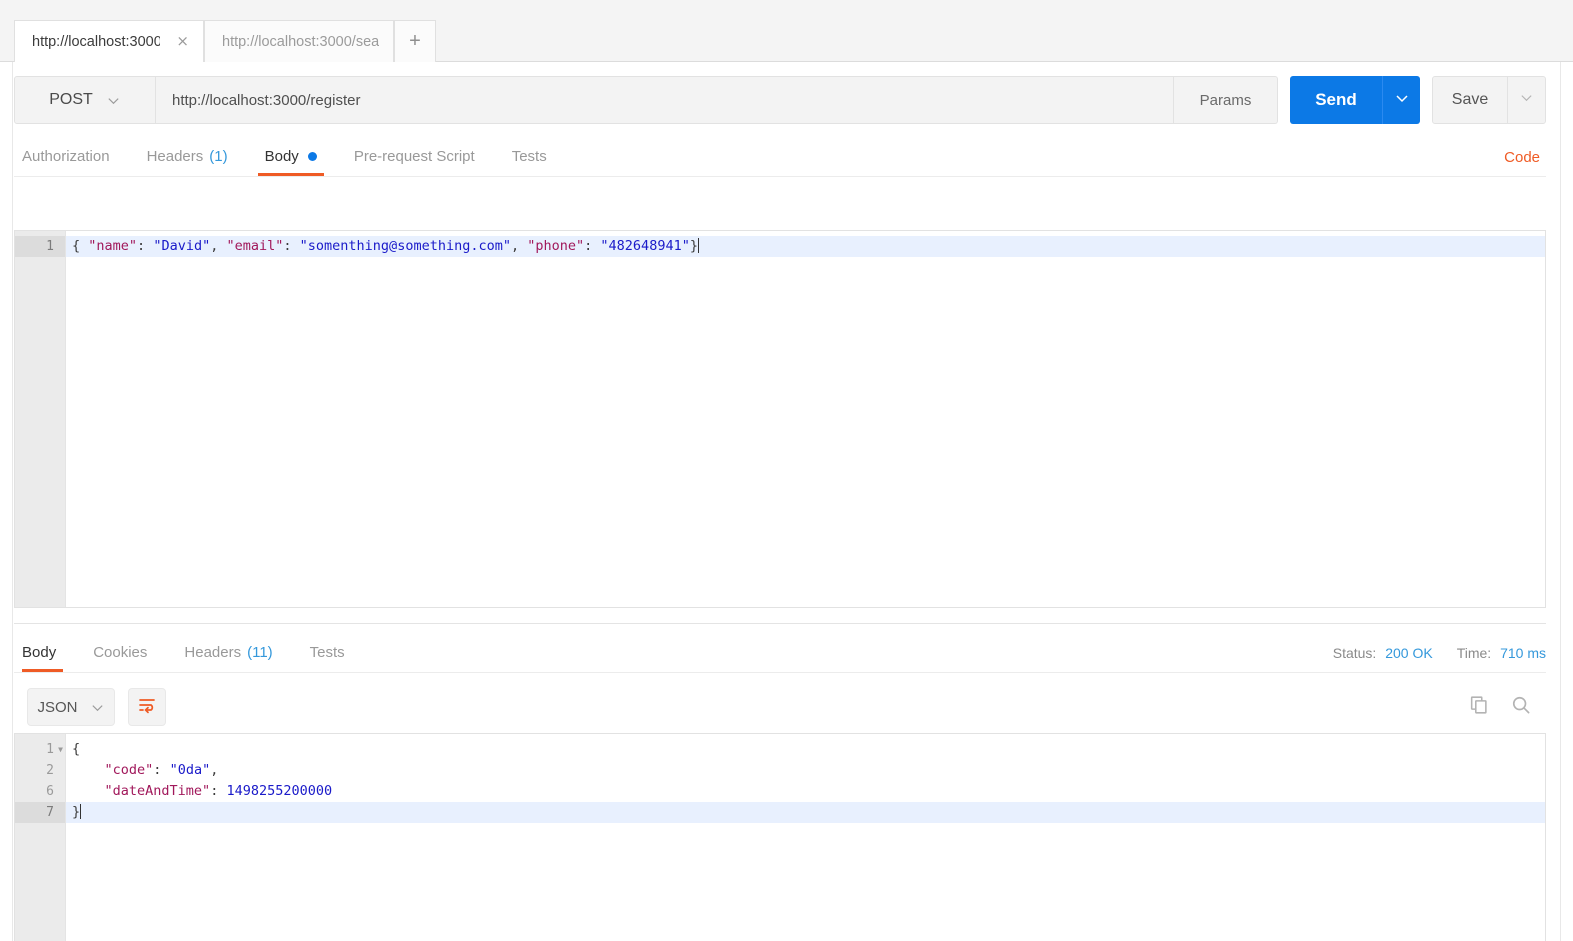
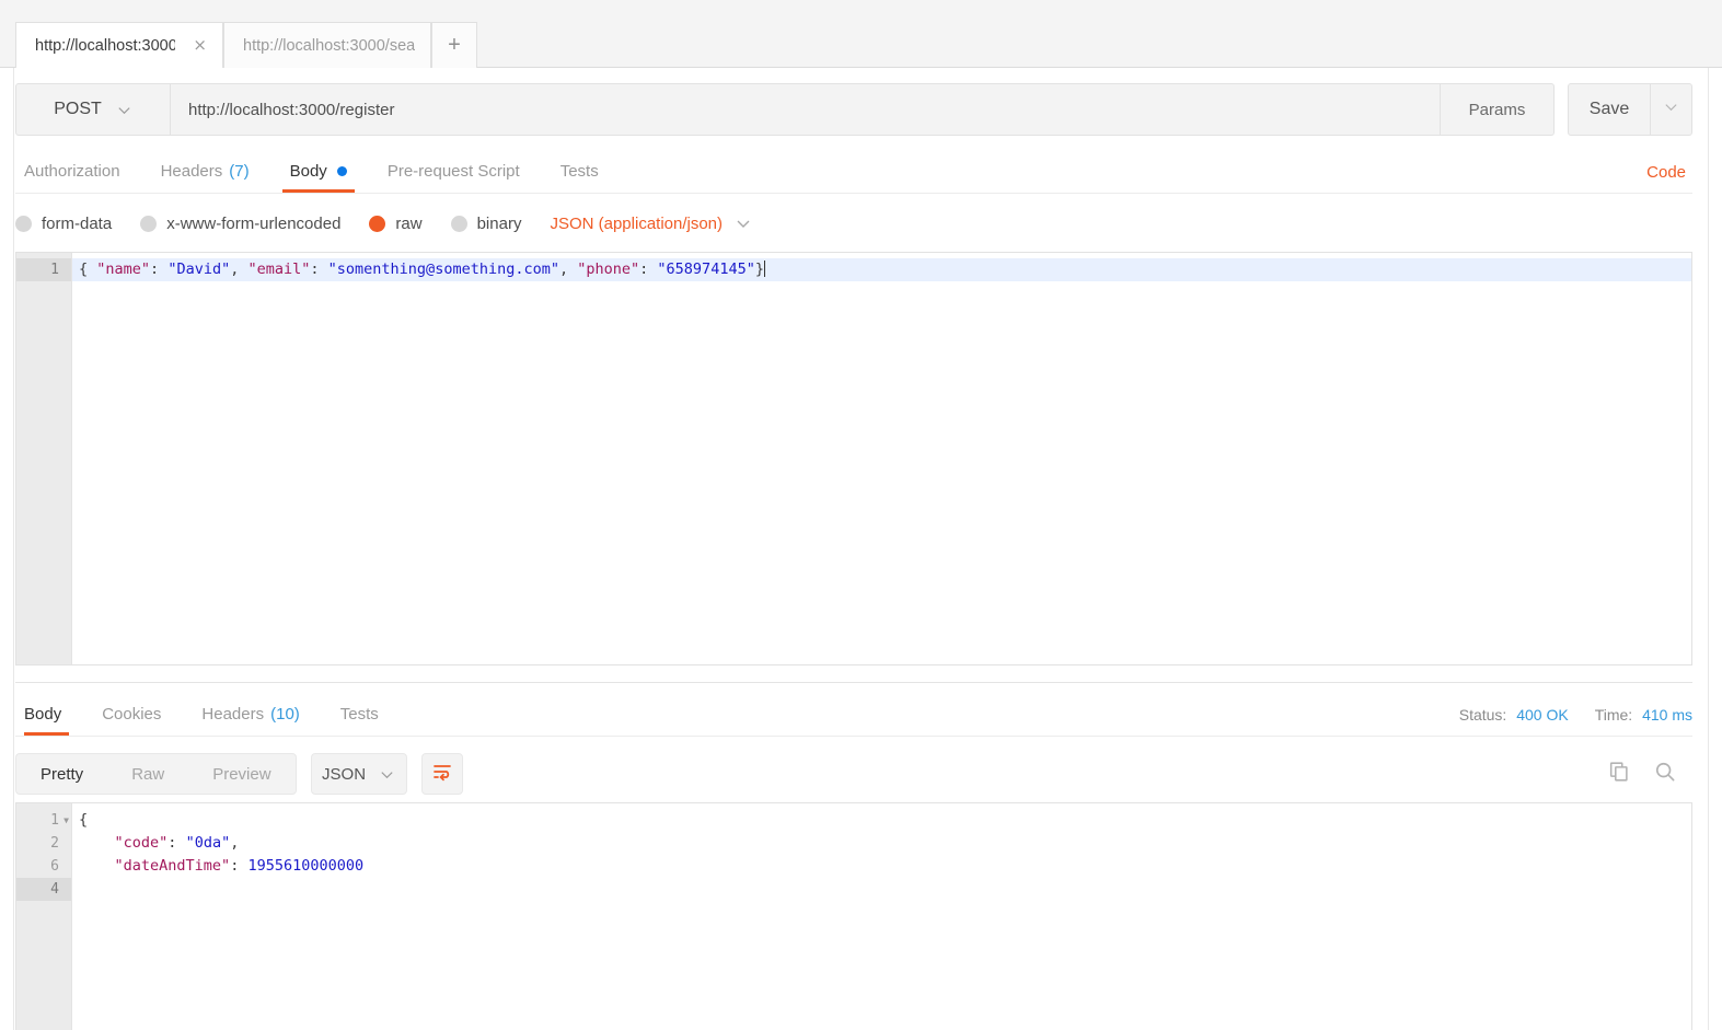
  http://localhost:3000
  ×
  http://localhost:3000/sea
  +
  POST
  http://localhost:3000/register
  Params
- Send
  Save
  Authorization
  Headers
- (1)
+ (7)
  Body
  Pre-request Script
  Tests
  Code
+ form-data
+ x-www-form-urlencoded
+ raw
+ binary
+ JSON (application/json)
  1
- { "name": "David", "email": "somenthing@something.com", "phone": "482648941"}
+ { "name": "David", "email": "somenthing@something.com", "phone": "658974145"}
  Body
  Cookies
  Headers
- (11)
+ (10)
  Tests
- Status: 200 OK
+ Status: 400 OK
- Time: 710 ms
+ Time: 410 ms
+ Pretty
+ Raw
+ Preview
  JSON
  1
  ▼
  2
  6
- 7
+ 4
  {
  "code": "0da",
- "dateAndTime": 1498255200000
+ "dateAndTime": 1955610000000
- }
